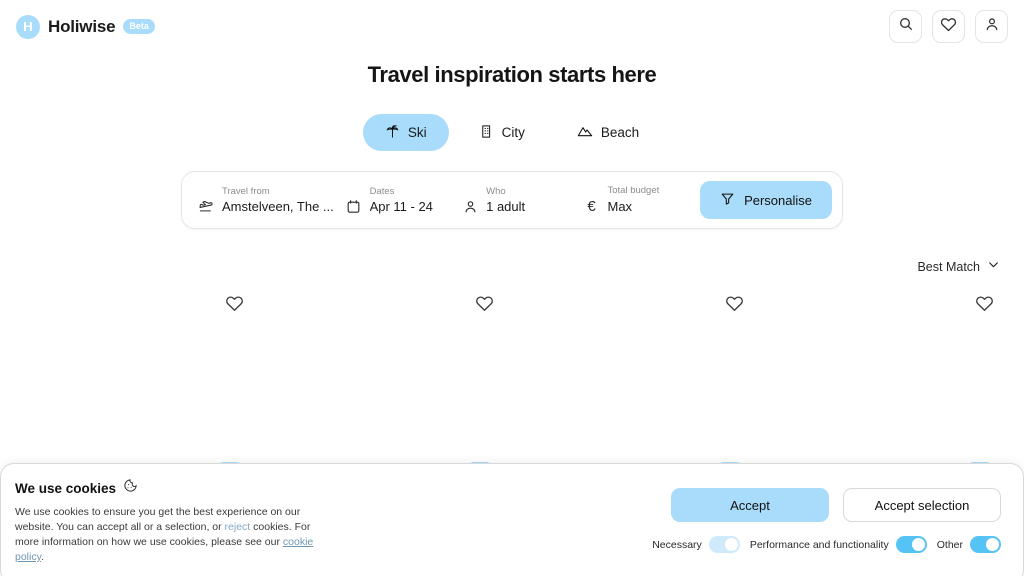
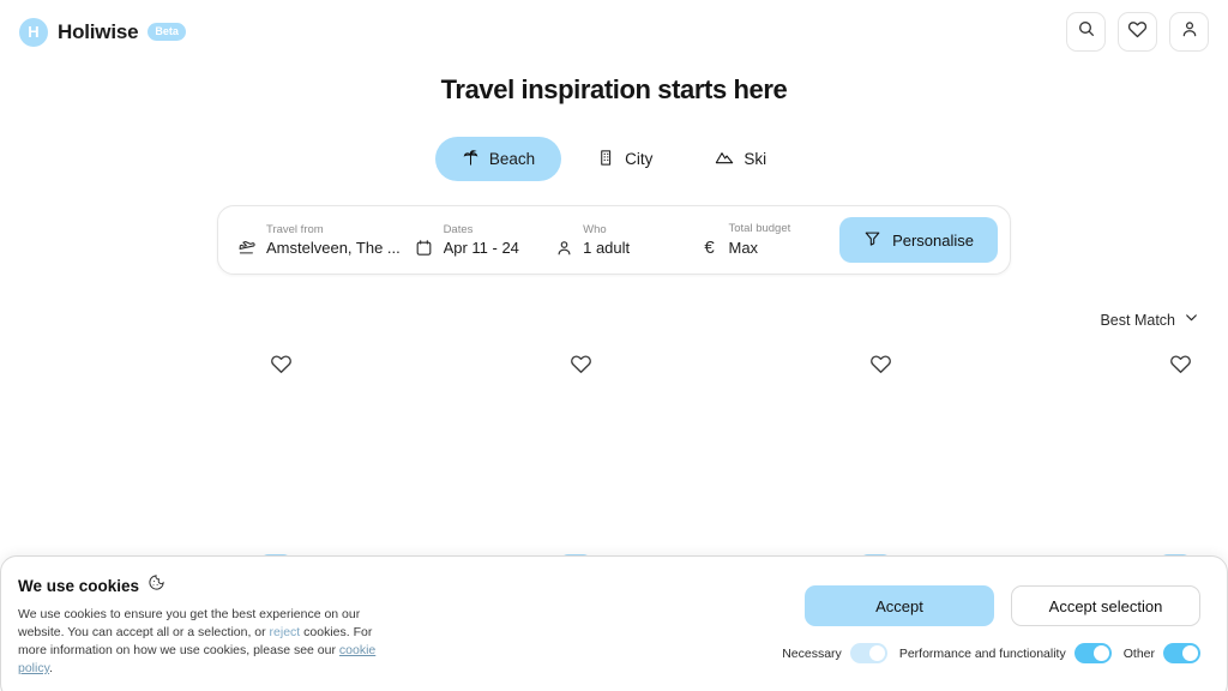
  H
  Holiwise
  Beta
  Travel inspiration starts here
- Ski
+ Beach
  City
- Beach
+ Ski
  Travel from
  Amstelveen, The ...
  Dates
  Apr 11 - 24
  Who
  1 adult
  Total budget
  €
  Max
  Personalise
  Best Match
  We use cookies
  We use cookies to ensure you get the best experience on our website. You can accept all or a selection, or reject cookies. For more information on how we use cookies, please see our cookie policy.
  Accept
  Accept selection
  Necessary
  Performance and functionality
  Other
